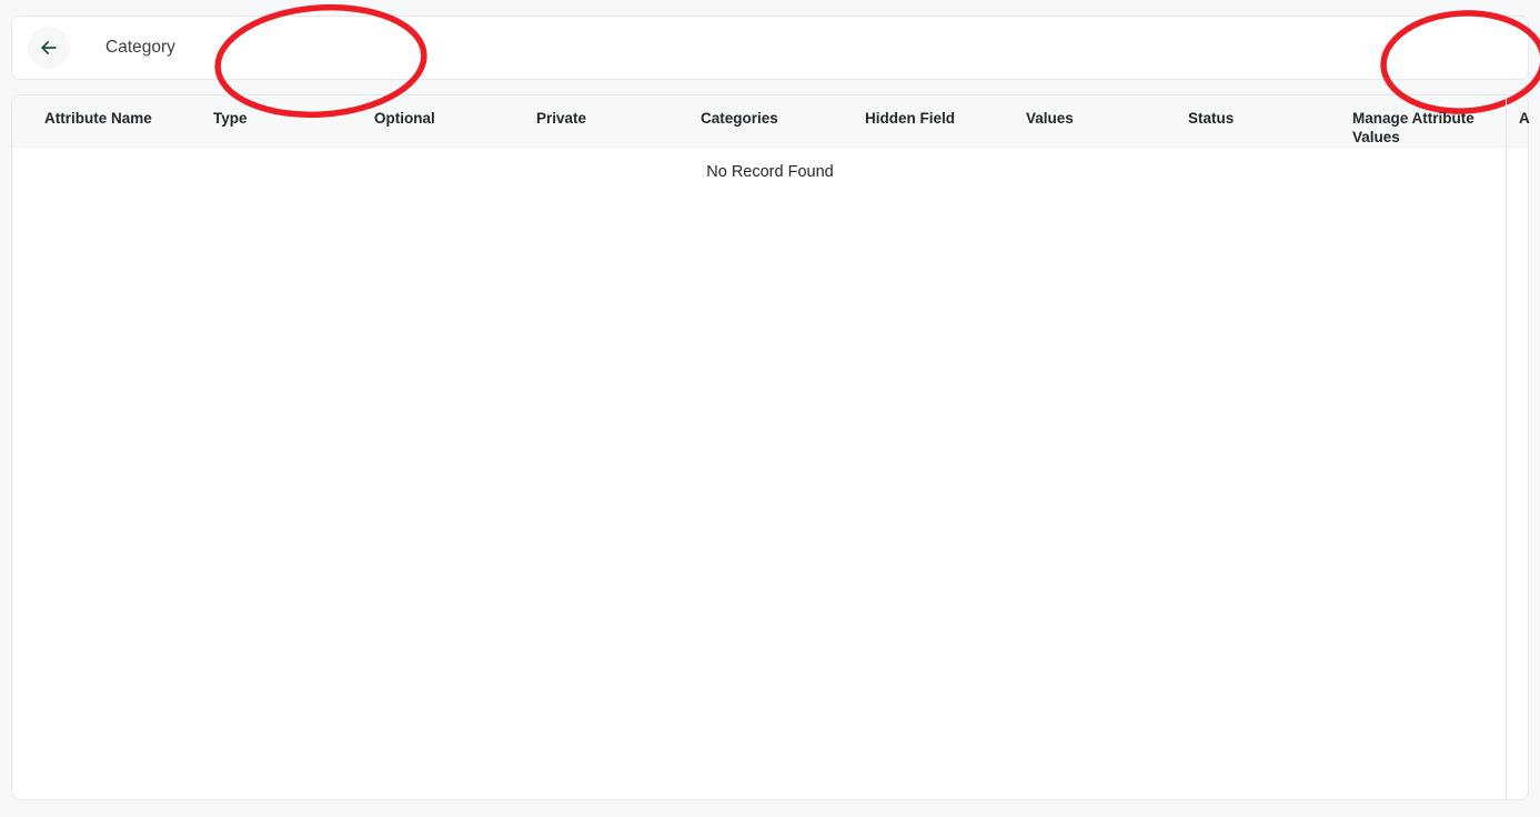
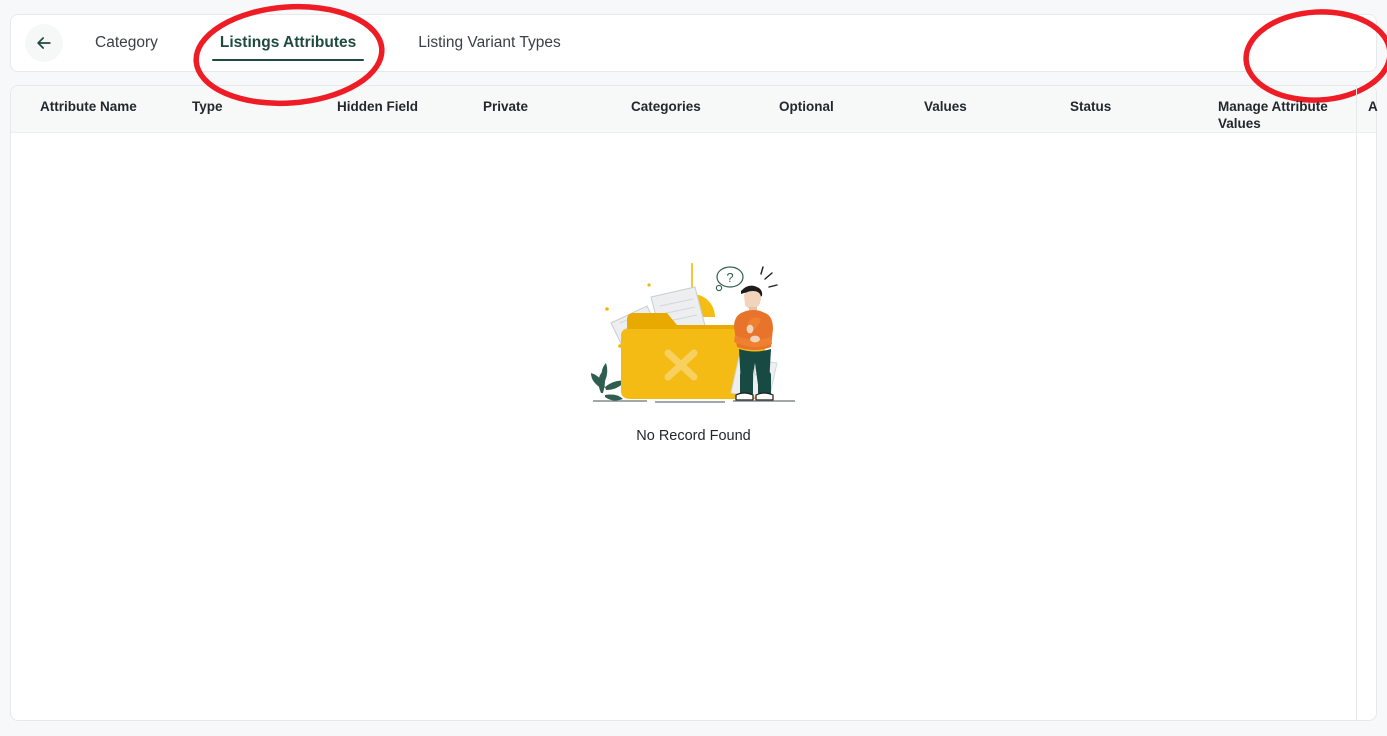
  Category
+ Listings Attributes
+ Listing Variant Types
+ ?
  No Record Found
  Attribute Name
  Type
- Optional
+ Hidden Field
  Private
  Categories
- Hidden Field
+ Optional
  Values
  Status
  Manage Attribute Values
  A
